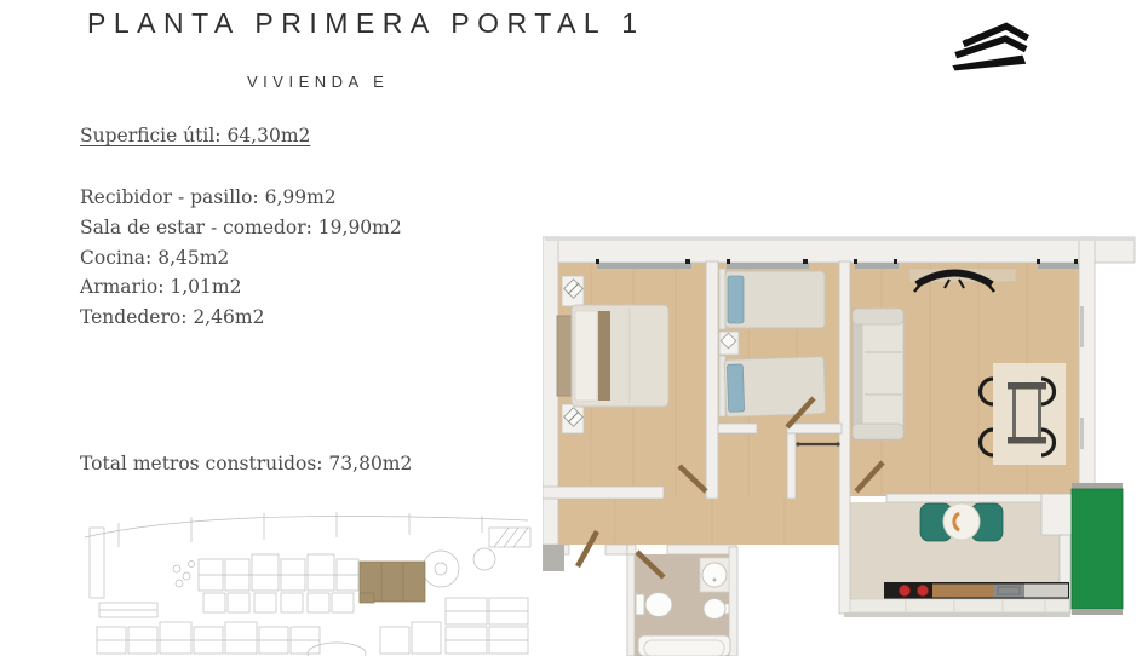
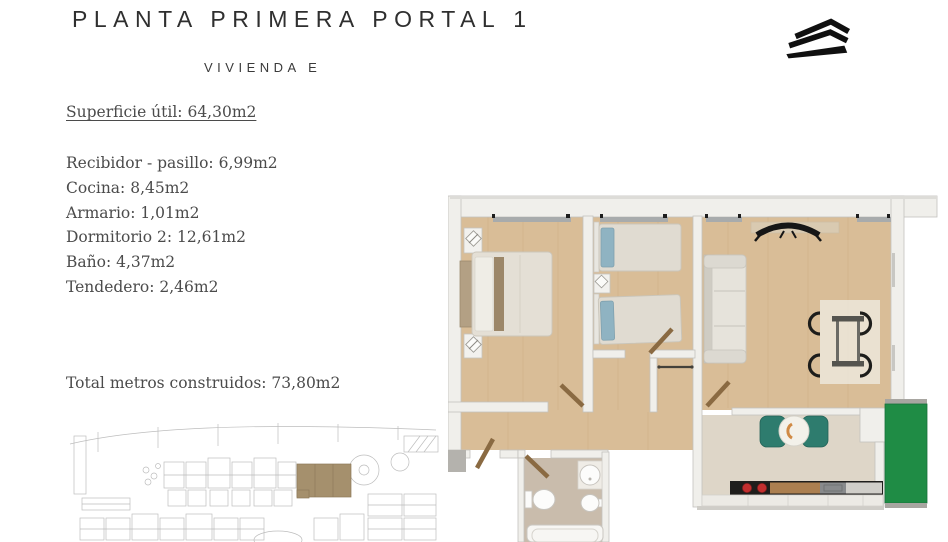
  PLANTA PRIMERA PORTAL 1
  VIVIENDA E
  Superficie útil: 64,30m2
  Recibidor - pasillo: 6,99m2
- Sala de estar - comedor: 19,90m2
  Cocina: 8,45m2
  Armario: 1,01m2
+ Dormitorio 2: 12,61m2
+ Baño: 4,37m2
  Tendedero: 2,46m2
  Total metros construidos: 73,80m2
